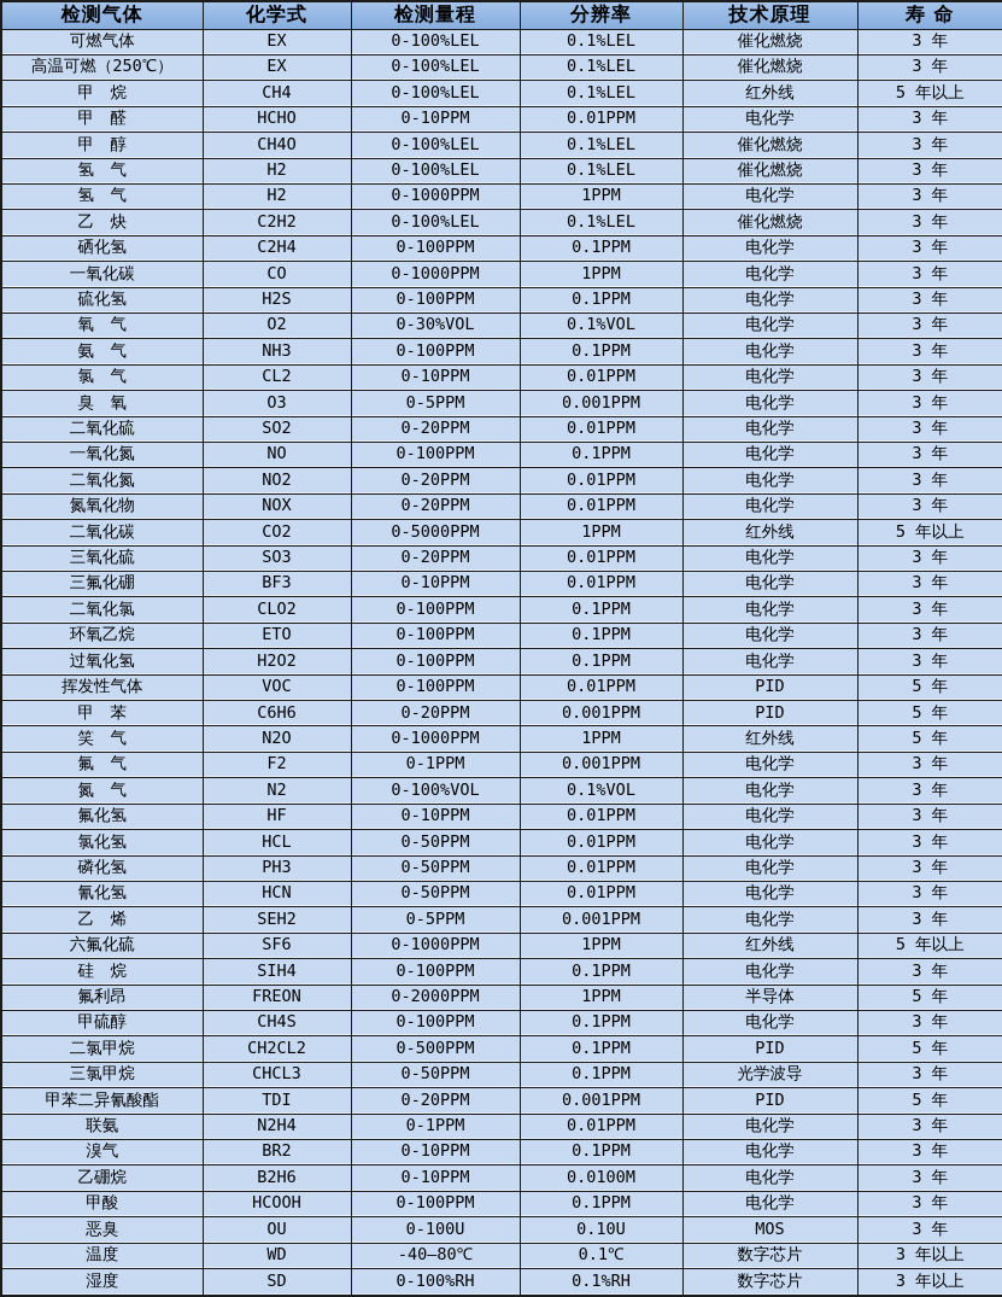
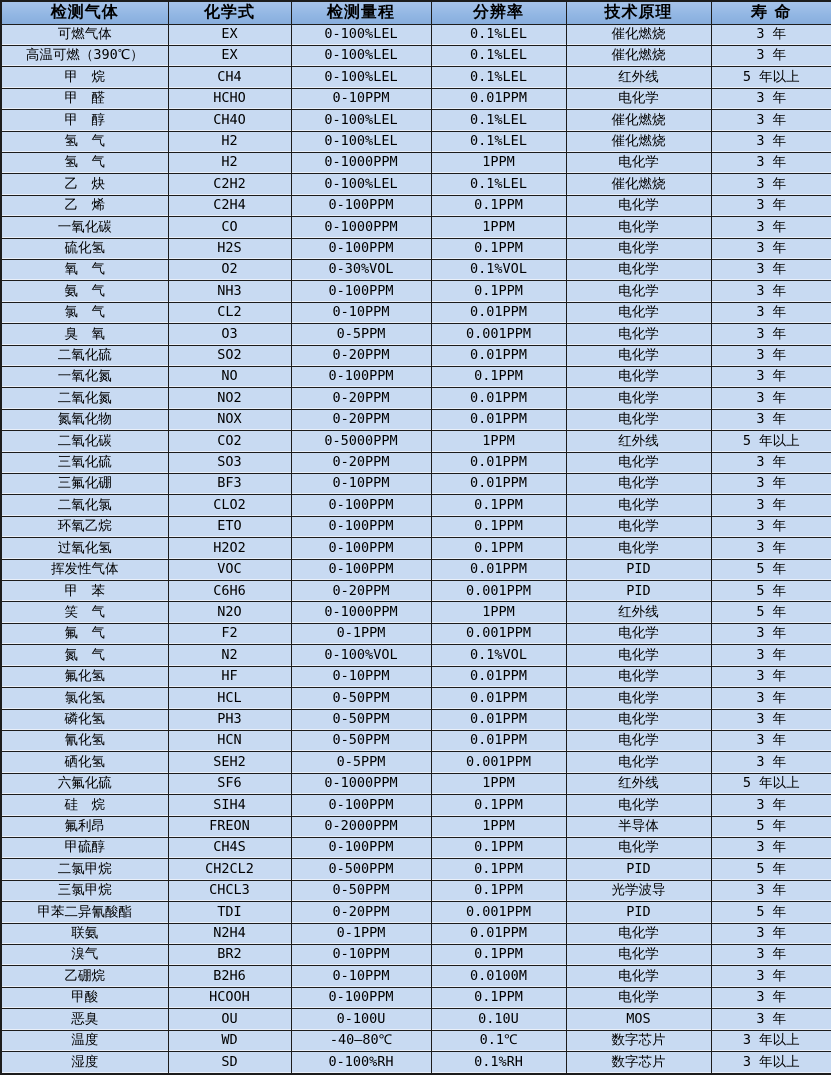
  检测气体	化学式	检测量程	分辨率	技术原理	寿 命
  可燃气体	EX	0-100%LEL	0.1%LEL	催化燃烧	3 年
- 高温可燃（250℃）	EX	0-100%LEL	0.1%LEL	催化燃烧	3 年
+ 高温可燃（390℃）	EX	0-100%LEL	0.1%LEL	催化燃烧	3 年
  甲 烷	CH4	0-100%LEL	0.1%LEL	红外线	5 年以上
  甲 醛	HCHO	0-10PPM	0.01PPM	电化学	3 年
  甲 醇	CH4O	0-100%LEL	0.1%LEL	催化燃烧	3 年
  氢 气	H2	0-100%LEL	0.1%LEL	催化燃烧	3 年
  氢 气	H2	0-1000PPM	1PPM	电化学	3 年
  乙 炔	C2H2	0-100%LEL	0.1%LEL	催化燃烧	3 年
- 硒化氢	C2H4	0-100PPM	0.1PPM	电化学	3 年
+ 乙 烯	C2H4	0-100PPM	0.1PPM	电化学	3 年
  一氧化碳	CO	0-1000PPM	1PPM	电化学	3 年
  硫化氢	H2S	0-100PPM	0.1PPM	电化学	3 年
  氧 气	O2	0-30%VOL	0.1%VOL	电化学	3 年
  氨 气	NH3	0-100PPM	0.1PPM	电化学	3 年
  氯 气	CL2	0-10PPM	0.01PPM	电化学	3 年
  臭 氧	O3	0-5PPM	0.001PPM	电化学	3 年
  二氧化硫	SO2	0-20PPM	0.01PPM	电化学	3 年
  一氧化氮	NO	0-100PPM	0.1PPM	电化学	3 年
  二氧化氮	NO2	0-20PPM	0.01PPM	电化学	3 年
  氮氧化物	NOX	0-20PPM	0.01PPM	电化学	3 年
  二氧化碳	CO2	0-5000PPM	1PPM	红外线	5 年以上
  三氧化硫	SO3	0-20PPM	0.01PPM	电化学	3 年
  三氟化硼	BF3	0-10PPM	0.01PPM	电化学	3 年
  二氧化氯	CLO2	0-100PPM	0.1PPM	电化学	3 年
  环氧乙烷	ETO	0-100PPM	0.1PPM	电化学	3 年
  过氧化氢	H2O2	0-100PPM	0.1PPM	电化学	3 年
  挥发性气体	VOC	0-100PPM	0.01PPM	PID	5 年
  甲 苯	C6H6	0-20PPM	0.001PPM	PID	5 年
  笑 气	N2O	0-1000PPM	1PPM	红外线	5 年
  氟 气	F2	0-1PPM	0.001PPM	电化学	3 年
  氮 气	N2	0-100%VOL	0.1%VOL	电化学	3 年
  氟化氢	HF	0-10PPM	0.01PPM	电化学	3 年
  氯化氢	HCL	0-50PPM	0.01PPM	电化学	3 年
  磷化氢	PH3	0-50PPM	0.01PPM	电化学	3 年
  氰化氢	HCN	0-50PPM	0.01PPM	电化学	3 年
- 乙 烯	SEH2	0-5PPM	0.001PPM	电化学	3 年
+ 硒化氢	SEH2	0-5PPM	0.001PPM	电化学	3 年
  六氟化硫	SF6	0-1000PPM	1PPM	红外线	5 年以上
  硅 烷	SIH4	0-100PPM	0.1PPM	电化学	3 年
  氟利昂	FREON	0-2000PPM	1PPM	半导体	5 年
  甲硫醇	CH4S	0-100PPM	0.1PPM	电化学	3 年
  二氯甲烷	CH2CL2	0-500PPM	0.1PPM	PID	5 年
  三氯甲烷	CHCL3	0-50PPM	0.1PPM	光学波导	3 年
  甲苯二异氰酸酯	TDI	0-20PPM	0.001PPM	PID	5 年
  联氨	N2H4	0-1PPM	0.01PPM	电化学	3 年
  溴气	BR2	0-10PPM	0.1PPM	电化学	3 年
  乙硼烷	B2H6	0-10PPM	0.0100M	电化学	3 年
  甲酸	HCOOH	0-100PPM	0.1PPM	电化学	3 年
  恶臭	OU	0-100U	0.10U	MOS	3 年
  温度	WD	-40—80℃	0.1℃	数字芯片	3 年以上
  湿度	SD	0-100%RH	0.1%RH	数字芯片	3 年以上
